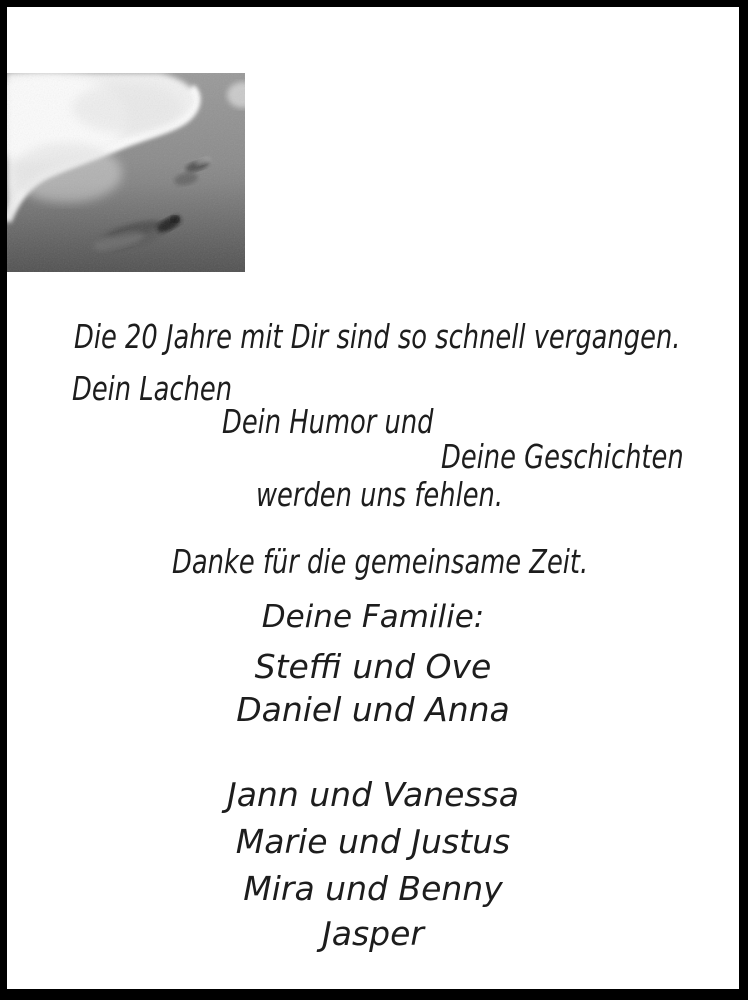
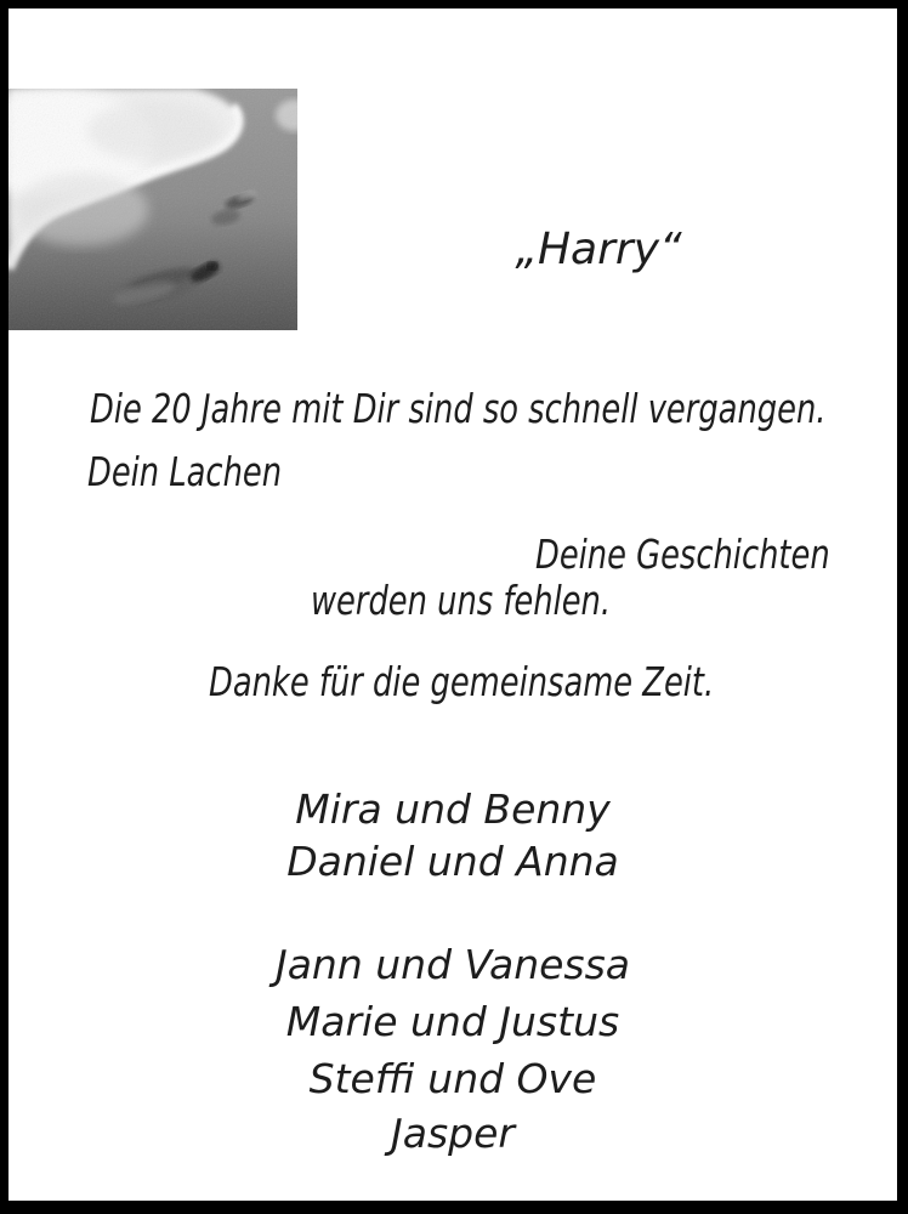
+ „Harry“
  Die 20 Jahre mit Dir sind so schnell vergangen.
  Dein Lachen
- Dein Humor und
  Deine Geschichten
  werden uns fehlen.
  Danke für die gemeinsame Zeit.
- Deine Familie:
- Steffi und Ove
+ Mira und Benny
  Daniel und Anna
  Jann und Vanessa
  Marie und Justus
- Mira und Benny
+ Steffi und Ove
  Jasper
